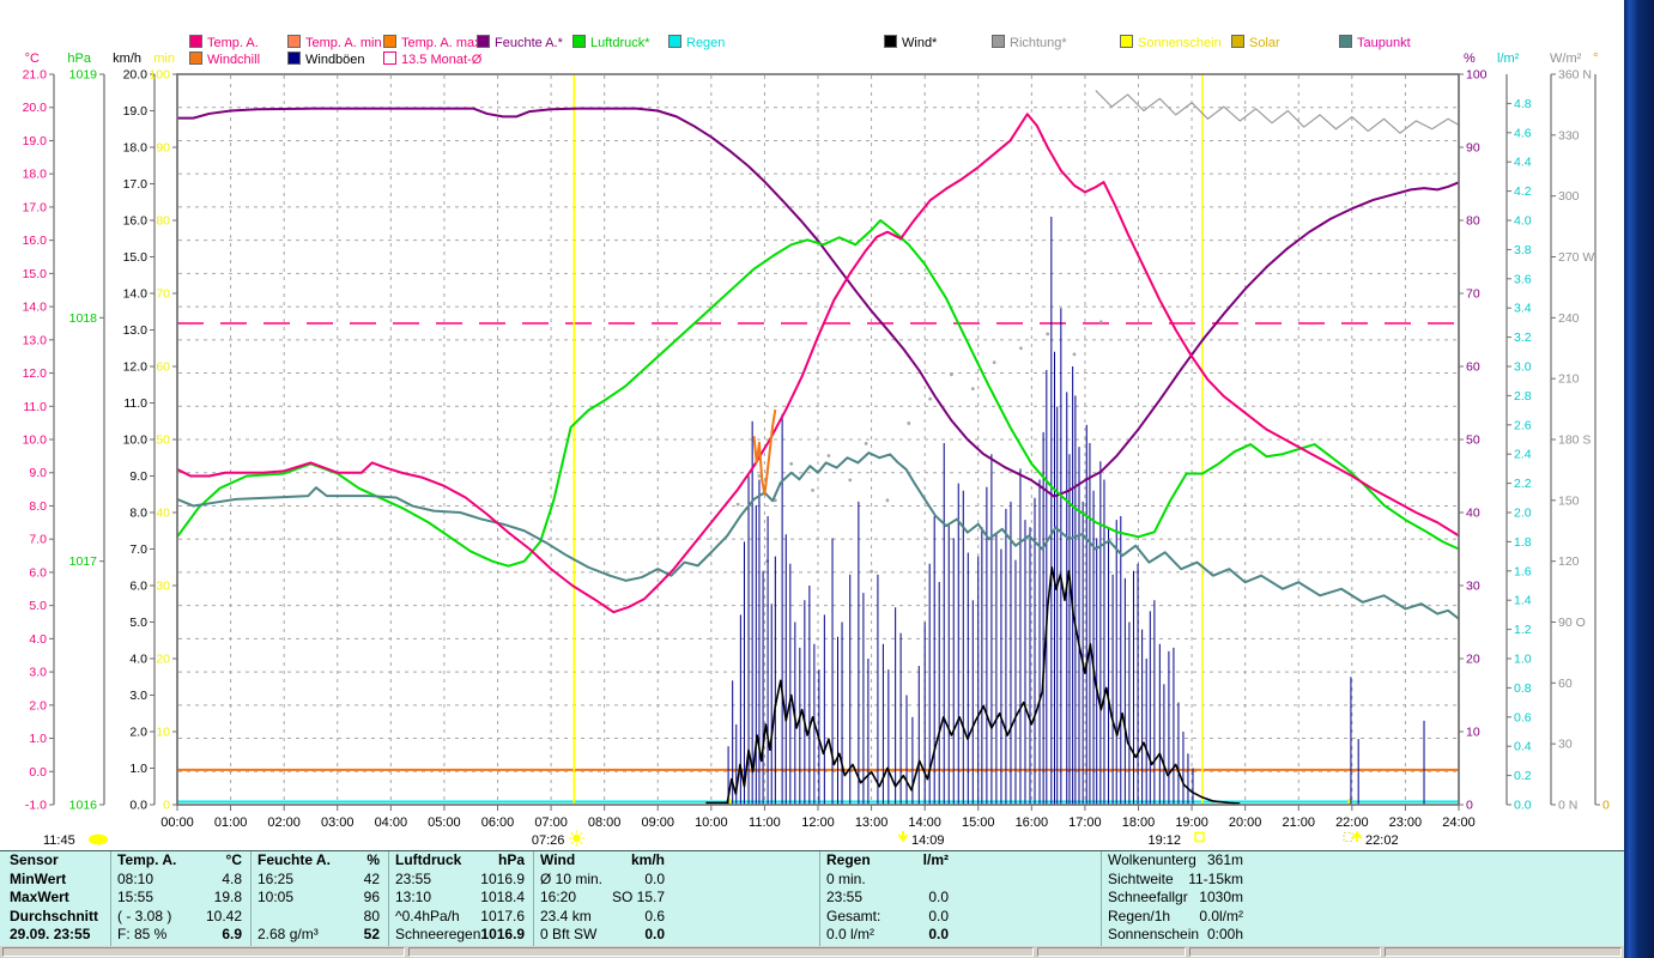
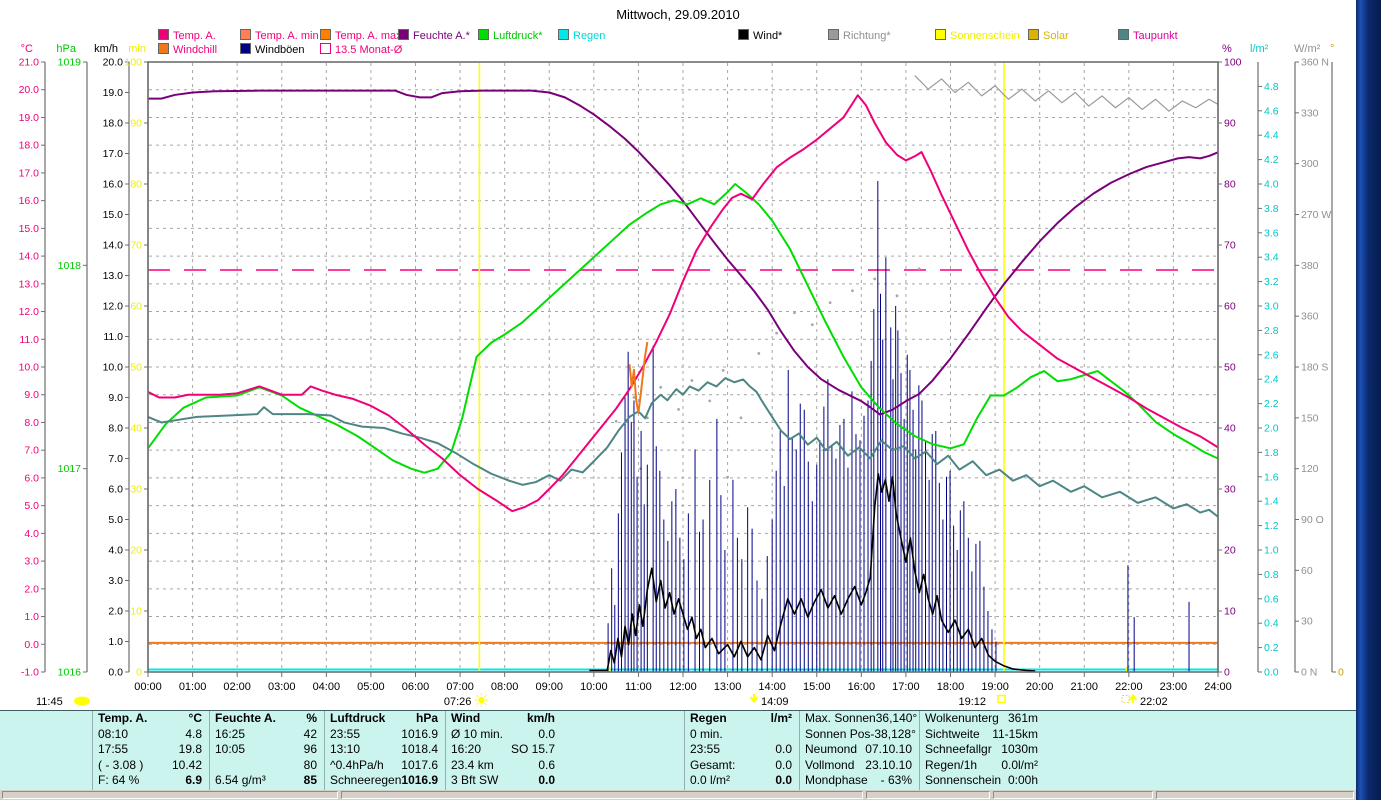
+ Mittwoch, 29.09.2010
  Temp. A.
  Temp. A. min
  Temp. A. ma
  Feuchte A.*
  Luftdruck*
  Regen
  Wind*
  Richtung*
  Sonnenschein
  Solar
  Taupunkt
  Windchill
  Windböen
  13.5 Monat-Ø
  -1.0
  0.0
  1.0
  2.0
  3.0
  4.0
  5.0
  6.0
  7.0
  8.0
  9.0
  10.0
  11.0
  12.0
  13.0
  14.0
  15.0
  16.0
  17.0
  18.0
  19.0
  20.0
  21.0
  °C
  1016
  1017
  1018
  1019
  hPa
  0.0
  1.0
  2.0
  3.0
  4.0
  5.0
  6.0
  7.0
  8.0
  9.0
  10.0
  11.0
  12.0
  13.0
  14.0
  15.0
  16.0
  17.0
  18.0
  19.0
  20.0
  km/h
  0
  10
  20
  30
  40
  50
  60
  70
  80
  90
  100
  min
  0
  10
  20
  30
  40
  50
  60
  70
  80
  90
  100
  %
  0.0
  0.2
  0.4
  0.6
  0.8
  1.0
  1.2
  1.4
  1.6
  1.8
  2.0
  2.2
  2.4
  2.6
  2.8
  3.0
  3.2
  3.4
  3.6
  3.8
  4.0
  4.2
  4.4
  4.6
  4.8
  l/m²
  360 N
  330
  300
  270 W
- 240
+ 380
- 210
+ 360
  180 S
  150
  120
  90 O
  60
  30
  0 N
  W/m²
  0
  °
  00:00
  01:00
  02:00
  03:00
  04:00
  05:00
  06:00
  07:00
  08:00
  09:00
  10:00
  11:00
  12:00
  13:00
  14:00
  15:00
  16:00
  17:00
  18:00
  19:00
  20:00
  21:00
  22:00
  23:00
  24:00
  11:45
  07:26
  14:09
  19:12
  22:02
- Sensor
- MinWert
- MaxWert
- Durchschnitt
- 29.09. 23:55
  Temp. A.
  °C
  08:10
  4.8
- 15:55
+ 17:55
  19.8
  ( - 3.08 )
  10.42
- F: 85 %
+ F: 64 %
  6.9
  Feuchte A.
  %
  16:25
  42
  10:05
  96
  80
- 2.68 g/m³
+ 6.54 g/m³
- 52
+ 85
  Luftdruck
  hPa
  23:55
  1016.9
  13:10
  1018.4
  ^0.4hPa/h
  1017.6
  Schneeregen
  1016.9
  Wind
  km/h
  Ø 10 min.
  0.0
  16:20
  SO 15.7
  23.4 km
  0.6
- 0 Bft SW
+ 3 Bft SW
  0.0
  Regen
  l/m²
  0 min.
  23:55
  0.0
  Gesamt:
  0.0
  0.0 l/m²
  0.0
+ Max. Sonnen
+ 36,140°
+ Sonnen Pos
+ -38,128°
+ Neumond
+ 07.10.10
+ Vollmond
+ 23.10.10
+ Mondphase
+ - 63%
  Wolkenunterg
  361m
  Sichtweite
  11-15km
  Schneefallgr
  1030m
  Regen/1h
  0.0l/m²
  Sonnenschein
  0:00h
